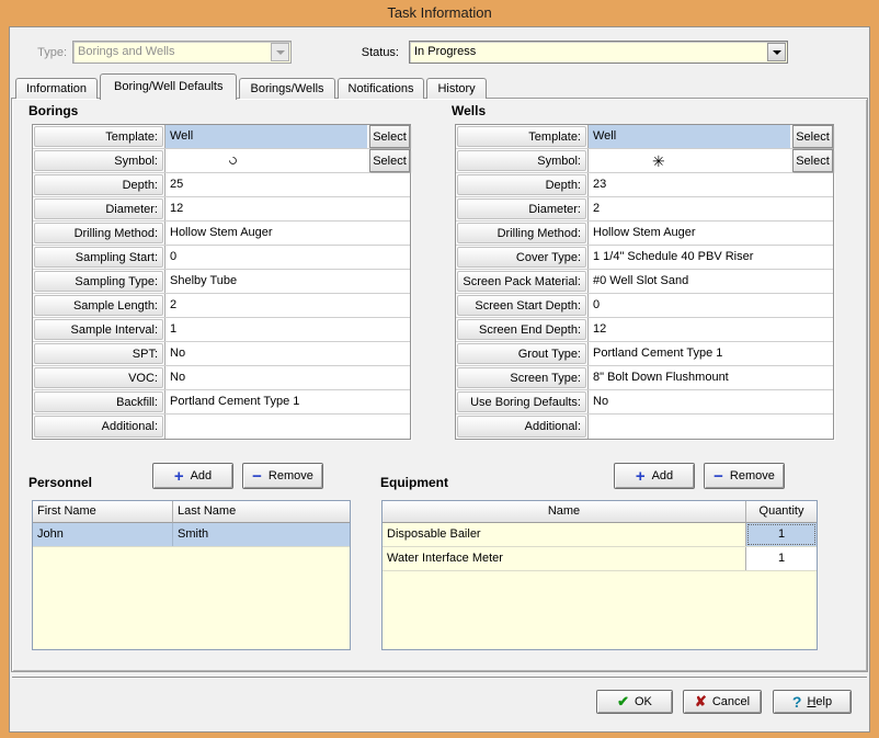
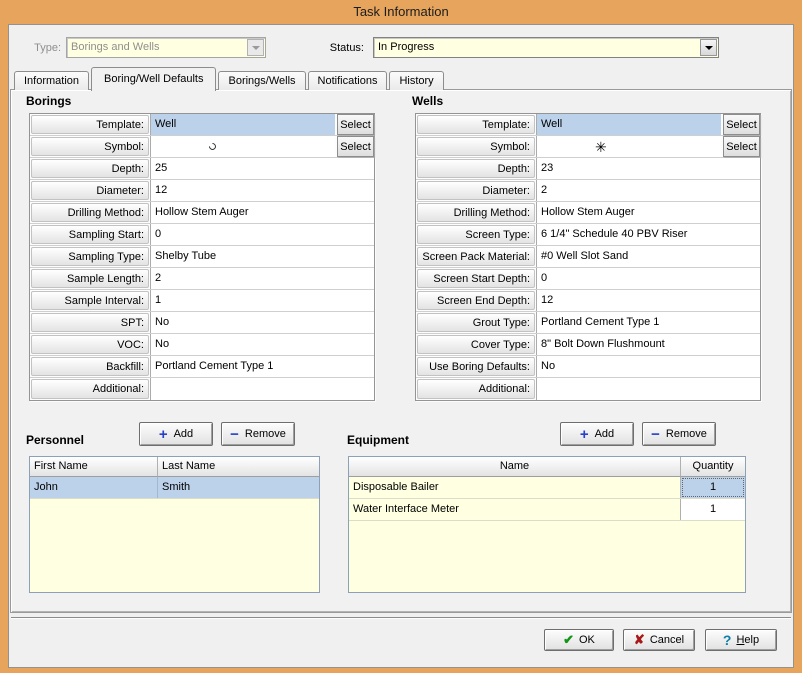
  Task Information
  Type:
  Borings and Wells
  Status:
  In Progress
  Information
  Boring/Well Defaults
  Borings/Wells
  Notifications
  History
  Borings
  Template:
  Well
  Select
  Symbol:
  Select
  Depth:
  25
  Diameter:
  12
  Drilling Method:
  Hollow Stem Auger
  Sampling Start:
  0
  Sampling Type:
  Shelby Tube
  Sample Length:
  2
  Sample Interval:
  1
  SPT:
  No
  VOC:
  No
  Backfill:
  Portland Cement Type 1
  Additional:
  Wells
  Template:
  Well
  Select
  Symbol:
  ✳
  Select
  Depth:
  23
  Diameter:
  2
  Drilling Method:
  Hollow Stem Auger
- Cover Type:
+ Screen Type:
- 1 1/4" Schedule 40 PBV Riser
+ 6 1/4" Schedule 40 PBV Riser
  Screen Pack Material:
  #0 Well Slot Sand
  Screen Start Depth:
  0
  Screen End Depth:
  12
  Grout Type:
  Portland Cement Type 1
- Screen Type:
+ Cover Type:
  8" Bolt Down Flushmount
  Use Boring Defaults:
  No
  Additional:
  Personnel
  +
  Add
  −
  Remove
  First Name
  Last Name
  John
  Smith
  Equipment
  +
  Add
  −
  Remove
  Name
  Quantity
  Disposable Bailer
  1
  Water Interface Meter
  1
  ✔
  OK
  ✘
  Cancel
  ?
  Help
